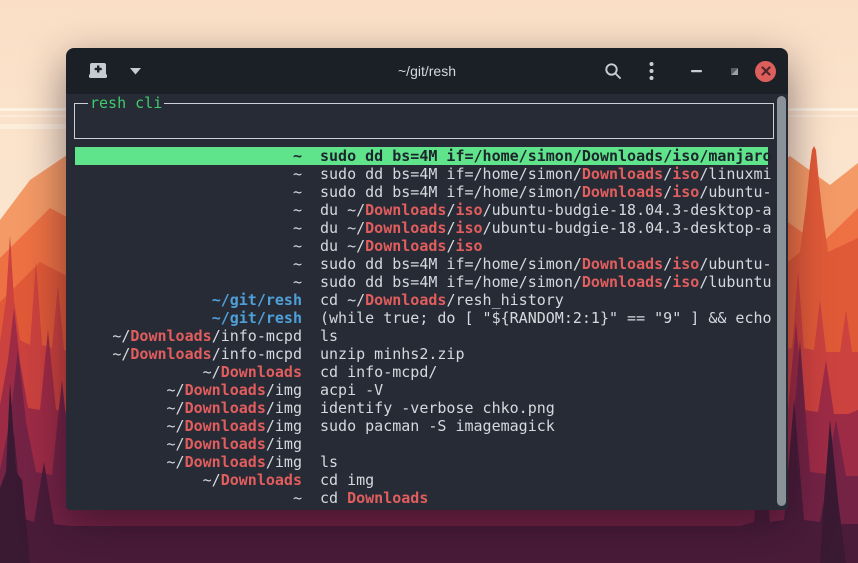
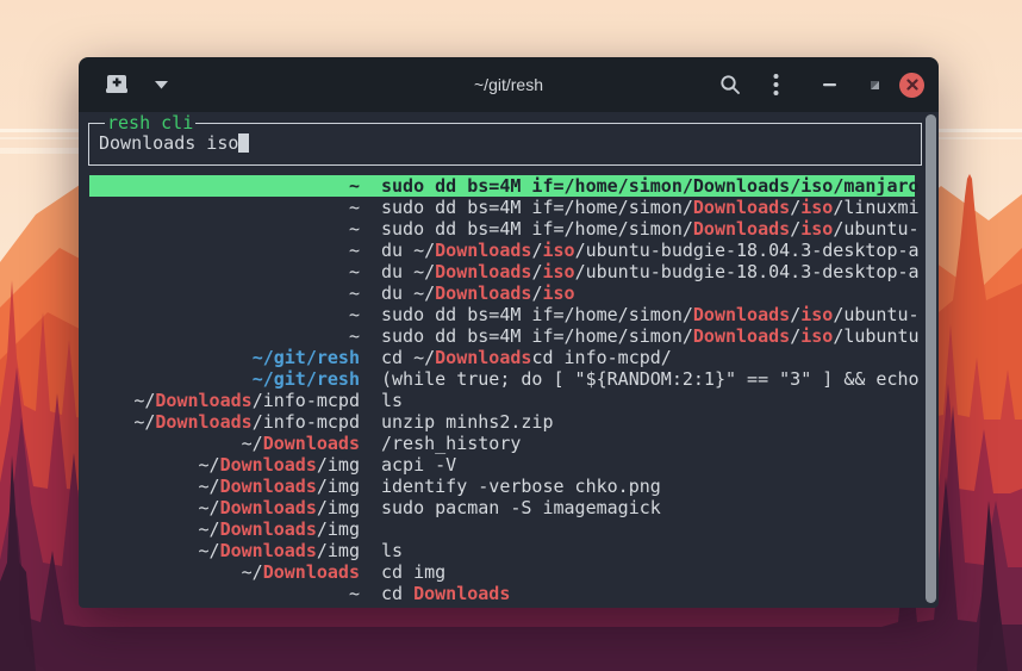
  ~/git/resh
  resh cli
+ Downloads iso
  ~
  sudo dd bs=4M if=/home/simon/Downloads/iso/manjaro
  ~
  sudo dd bs=4M if=/home/simon/Downloads/iso/linuxmi
  ~
  sudo dd bs=4M if=/home/simon/Downloads/iso/ubuntu-
  ~
  du ~/Downloads/iso/ubuntu-budgie-18.04.3-desktop-a
  ~
  du ~/Downloads/iso/ubuntu-budgie-18.04.3-desktop-a
  ~
  du ~/Downloads/iso
  ~
  sudo dd bs=4M if=/home/simon/Downloads/iso/ubuntu-
  ~
  sudo dd bs=4M if=/home/simon/Downloads/iso/lubuntu
  ~/git/resh
- cd ~/Downloads/resh_history
+ cd ~/Downloadscd info-mcpd/
  ~/git/resh
- (while true; do [ "${RANDOM:2:1}" == "9" ] && echo
+ (while true; do [ "${RANDOM:2:1}" == "3" ] && echo
  ~/Downloads/info-mcpd
  ls
  ~/Downloads/info-mcpd
  unzip minhs2.zip
  ~/Downloads
- cd info-mcpd/
+ /resh_history
  ~/Downloads/img
  acpi -V
  ~/Downloads/img
  identify -verbose chko.png
  ~/Downloads/img
  sudo pacman -S imagemagick
  ~/Downloads/img
  ~/Downloads/img
  ls
  ~/Downloads
  cd img
  ~
  cd Downloads
